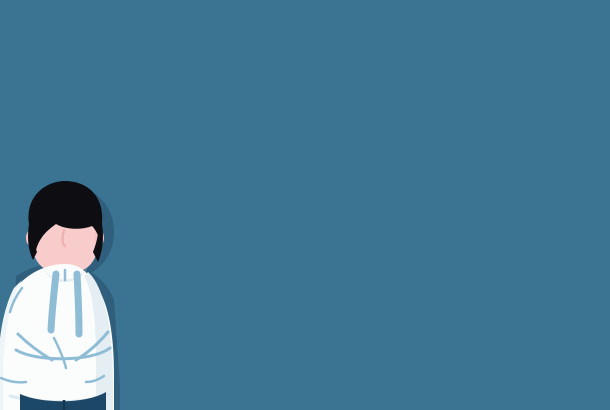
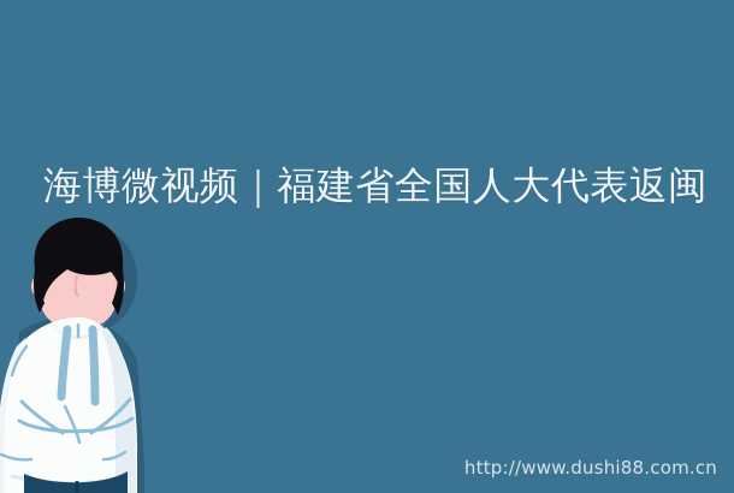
+ 海博微视频｜福建省全国人大代表返闽
+ http://www.dushi88.com.cn
